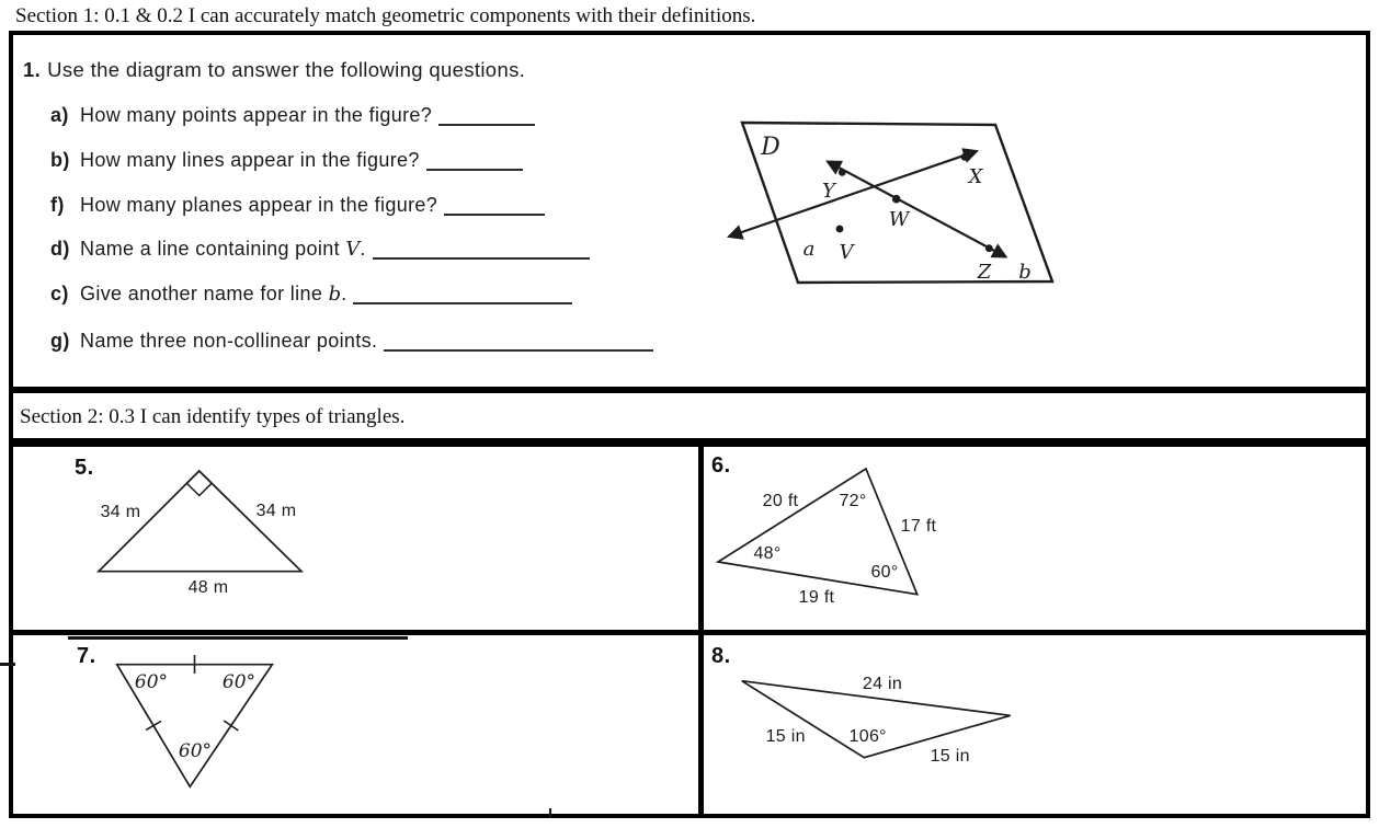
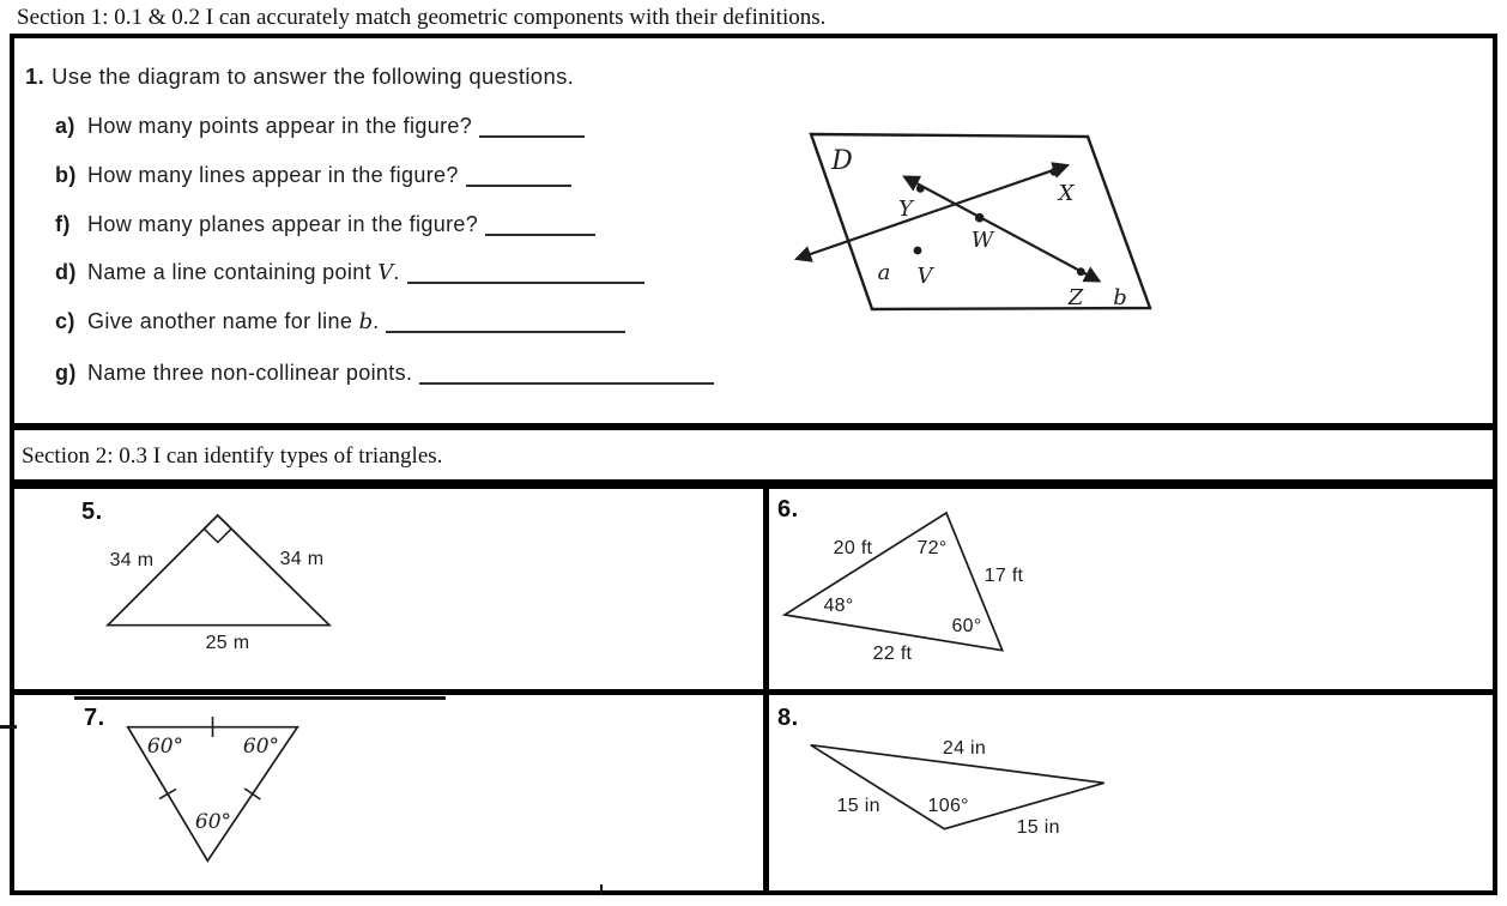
  Section 1: 0.1 & 0.2 I can accurately match geometric components with their definitions.
  1. Use the diagram to answer the following questions.
  a) How many points appear in the figure?
  b) How many lines appear in the figure?
  f) How many planes appear in the figure?
  d) Name a line containing point V.
  c) Give another name for line b.
  g) Name three non-collinear points.
  D
  Y
  X
  W
  V
  a
  Z
  b
  Section 2: 0.3 I can identify types of triangles.
  5.
  34 m
  34 m
- 48 m
+ 25 m
  6.
  20 ft
  72°
  17 ft
  48°
  60°
- 19 ft
+ 22 ft
  7.
  60°
  60°
  60°
  8.
  24 in
  15 in
  106°
  15 in
